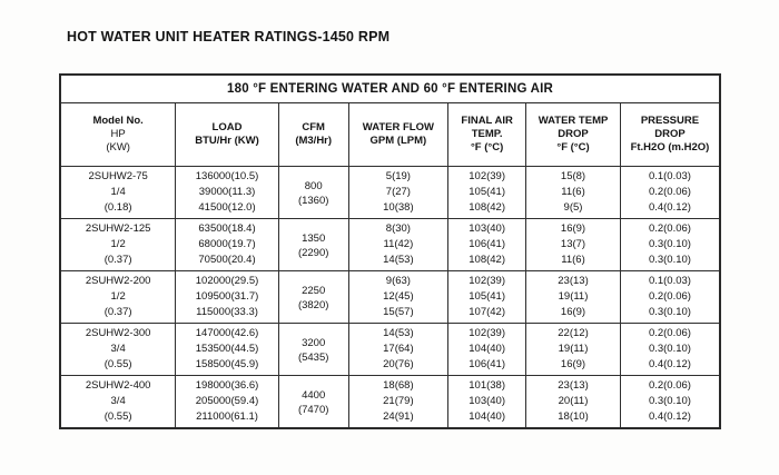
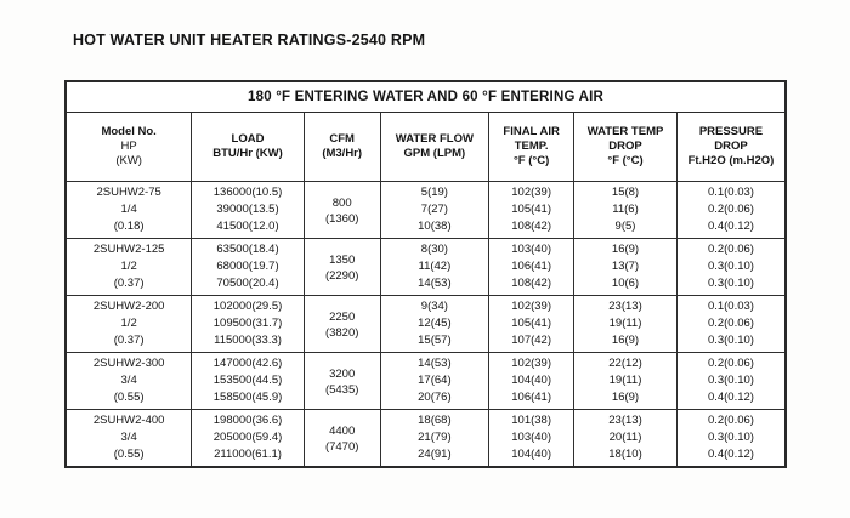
- HOT WATER UNIT HEATER RATINGS-1450 RPM
+ HOT WATER UNIT HEATER RATINGS-2540 RPM
  180 °F ENTERING WATER AND 60 °F ENTERING AIR
  Model No.HP(KW)	LOADBTU/Hr (KW)	CFM(M3/Hr)	WATER FLOWGPM (LPM)	FINAL AIRTEMP.°F (°C)	WATER TEMPDROP°F (°C)	PRESSUREDROPFt.H2O (m.H2O)
  2SUHW2-75	136000(10.5)	800(1360)	5(19)	102(39)	15(8)	0.1(0.03)
- 1/4	39000(11.3)	7(27)	105(41)	11(6)	0.2(0.06)
+ 1/4	39000(13.5)	7(27)	105(41)	11(6)	0.2(0.06)
  (0.18)	41500(12.0)	10(38)	108(42)	9(5)	0.4(0.12)
  2SUHW2-125	63500(18.4)	1350(2290)	8(30)	103(40)	16(9)	0.2(0.06)
  1/2	68000(19.7)	11(42)	106(41)	13(7)	0.3(0.10)
- (0.37)	70500(20.4)	14(53)	108(42)	11(6)	0.3(0.10)
+ (0.37)	70500(20.4)	14(53)	108(42)	10(6)	0.3(0.10)
- 2SUHW2-200	102000(29.5)	2250(3820)	9(63)	102(39)	23(13)	0.1(0.03)
+ 2SUHW2-200	102000(29.5)	2250(3820)	9(34)	102(39)	23(13)	0.1(0.03)
  1/2	109500(31.7)	12(45)	105(41)	19(11)	0.2(0.06)
  (0.37)	115000(33.3)	15(57)	107(42)	16(9)	0.3(0.10)
  2SUHW2-300	147000(42.6)	3200(5435)	14(53)	102(39)	22(12)	0.2(0.06)
  3/4	153500(44.5)	17(64)	104(40)	19(11)	0.3(0.10)
  (0.55)	158500(45.9)	20(76)	106(41)	16(9)	0.4(0.12)
  2SUHW2-400	198000(36.6)	4400(7470)	18(68)	101(38)	23(13)	0.2(0.06)
  3/4	205000(59.4)	21(79)	103(40)	20(11)	0.3(0.10)
  (0.55)	211000(61.1)	24(91)	104(40)	18(10)	0.4(0.12)
